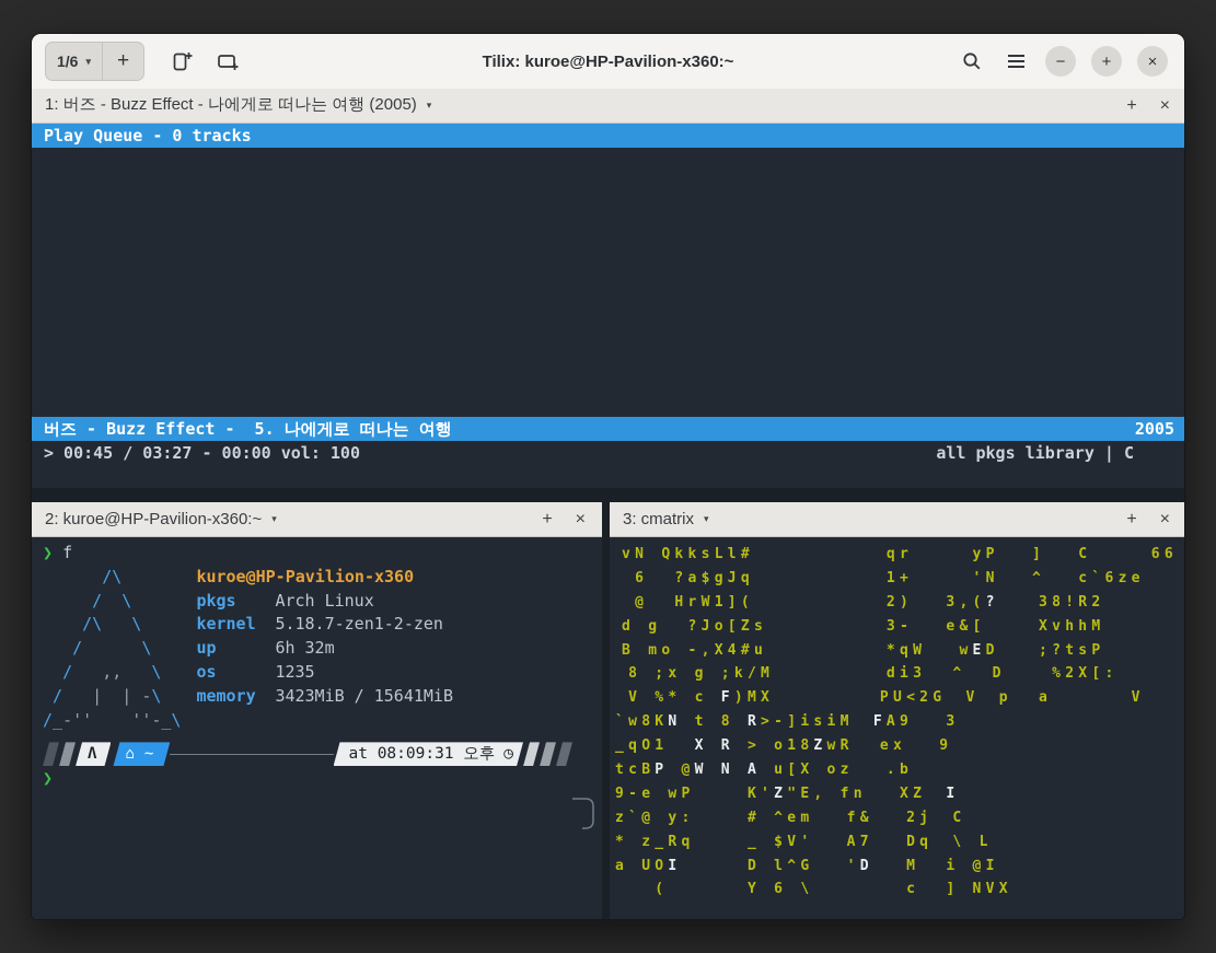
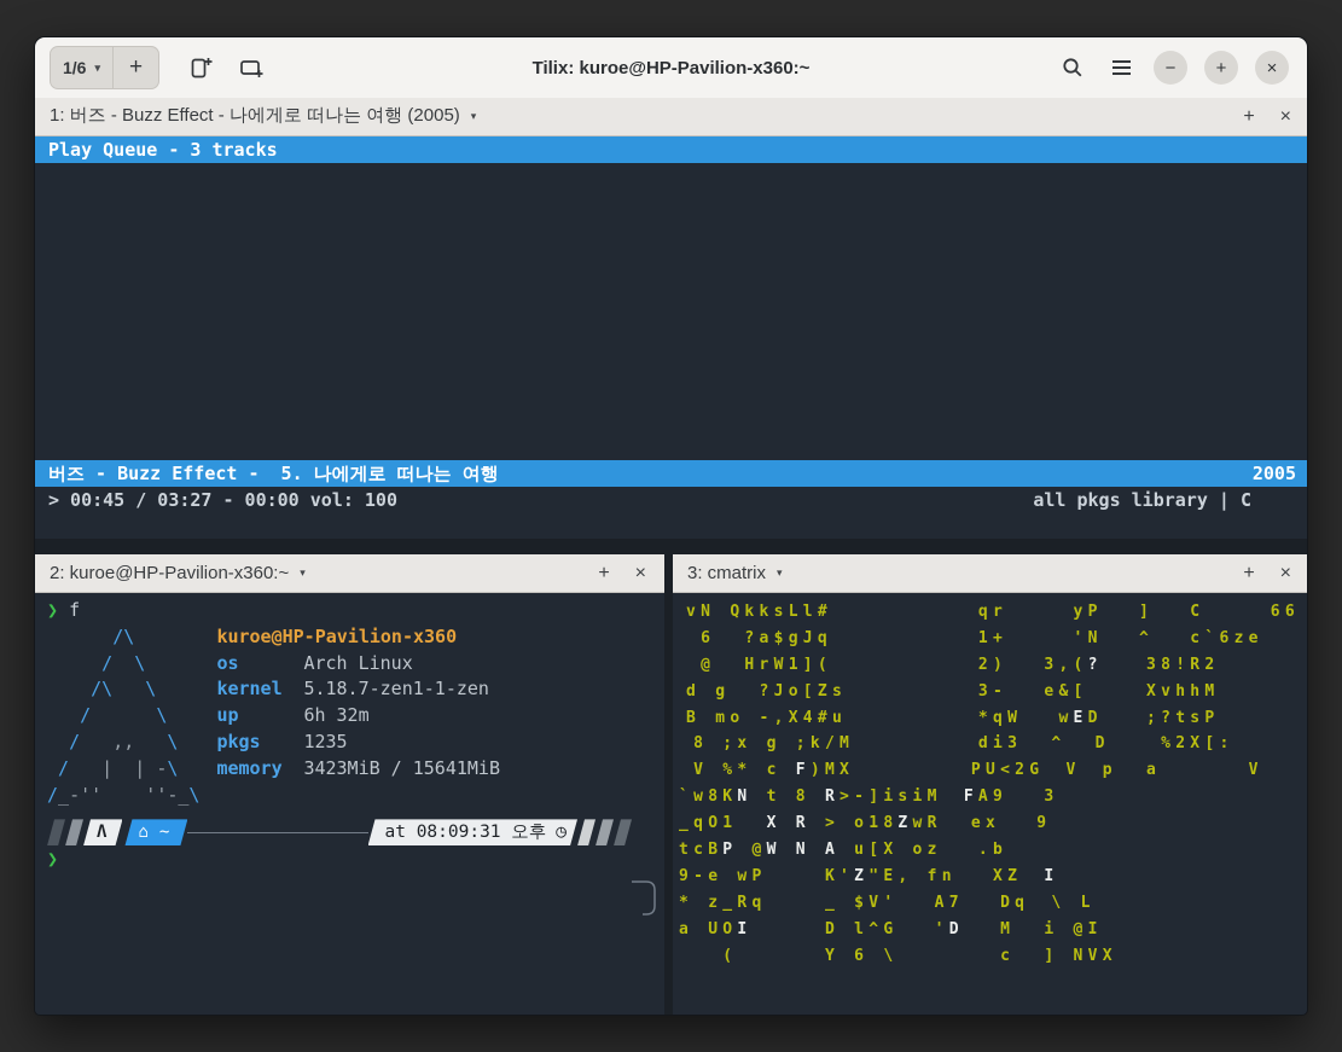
  1/6
  ▾
  +
  Tilix: kuroe@HP-Pavilion-x360:~
  −
  +
  ×
  1: 버즈 - Buzz Effect - 나에게로 떠나는 여행 (2005)
  ▾
  +
  ×
- Play Queue - 0 tracks
+ Play Queue - 3 tracks
  버즈 - Buzz Effect - 5. 나에게로 떠나는 여행
  2005
  > 00:45 / 03:27 - 00:00 vol: 100
  all pkgs library | C
  2: kuroe@HP-Pavilion-x360:~
  ▾
  +
  ×
  ❯ f
  /\
  / \
  /\ \
  / \
  / ,, \
  / | | -\
  /_-'' ''-_\
  kuroe@HP-Pavilion-x360
- pkgs Arch Linux
+ os Arch Linux
- kernel 5.18.7-zen1-2-zen
+ kernel 5.18.7-zen1-1-zen
  up 6h 32m
- os 1235
+ pkgs 1235
  memory 3423MiB / 15641MiB
  Λ
  ⌂
  ~
  at 08:09:31 오후
  ◷
  ❯
  3: cmatrix
  ▾
  +
  ×
  v N Q k k s L l # q r y P ] C 6 6
  6 ? a $ g J q 1 + ' N ^ c ` 6 z e
  @ H r W 1 ] ( 2 ) 3 , ( ? 3 8 ! R 2
  d g ? J o [ Z s 3 - e & [ X v h h M
  B m o - , X 4 # u * q W w E D ; ? t s P
  8 ; x g ; k / M d i 3 ^ D % 2 X [ :
  V % * c F ) M X P U < 2 G V p a V
  ` w 8 K N t 8 R > - ] i s i M F A 9 3
  _ q O 1 X R > o 1 8 Z w R e x 9
  t c B P @ W N A u [ X o z . b
  9 - e w P K ' Z " E , f n X Z I
- z ` @ y : # ^ e m f & 2 j C
  * z _ R q _ $ V ' A 7 D q \ L
  a U O I D l ^ G ' D M i @ I
  ( Y 6 \ c ] N V X
